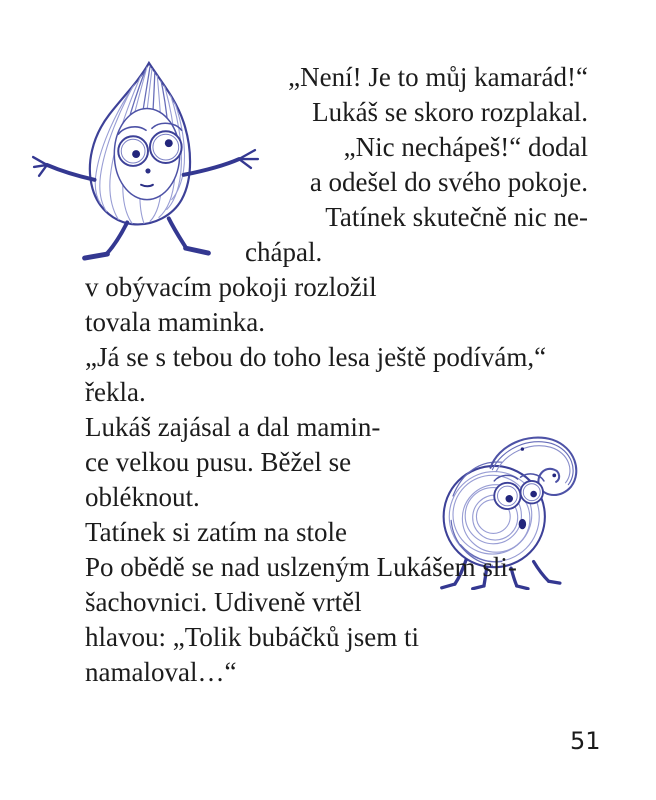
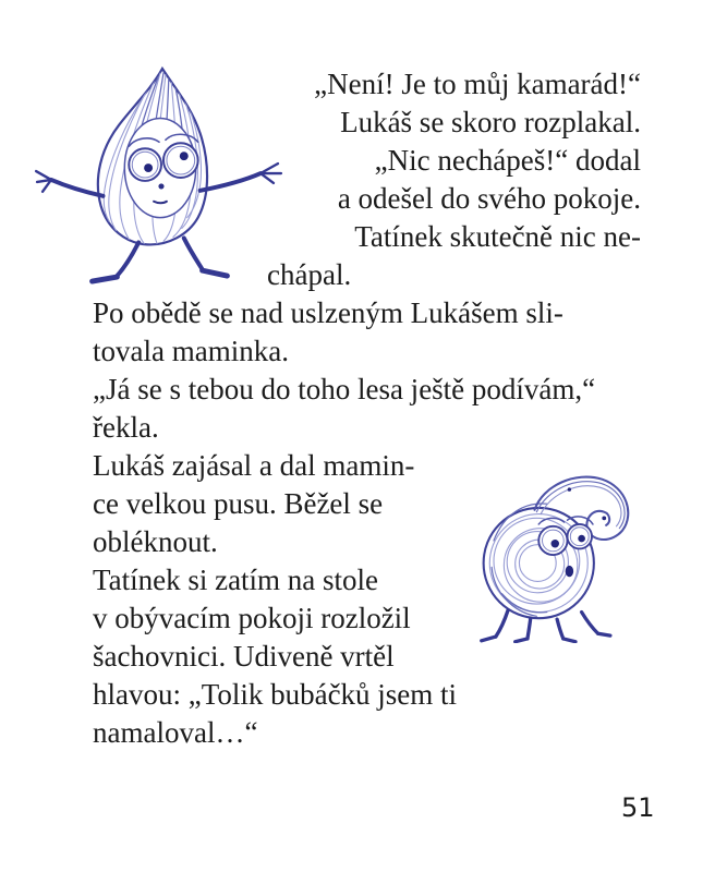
  „Není! Je to můj kamarád!“
  Lukáš se skoro rozplakal.
  „Nic nechápeš!“ dodal
  a odešel do svého pokoje.
  Tatínek skutečně nic ne-
  chápal.
- v obývacím pokoji rozložil
+ Po obědě se nad uslzeným Lukášem sli-
  tovala maminka.
  „Já se s tebou do toho lesa ještě podívám,“
  řekla.
  Lukáš zajásal a dal mamin-
  ce velkou pusu. Běžel se
  obléknout.
  Tatínek si zatím na stole
- Po obědě se nad uslzeným Lukášem sli-
+ v obývacím pokoji rozložil
  šachovnici. Udiveně vrtěl
  hlavou: „Tolik bubáčků jsem ti
  namaloval…“
  51
